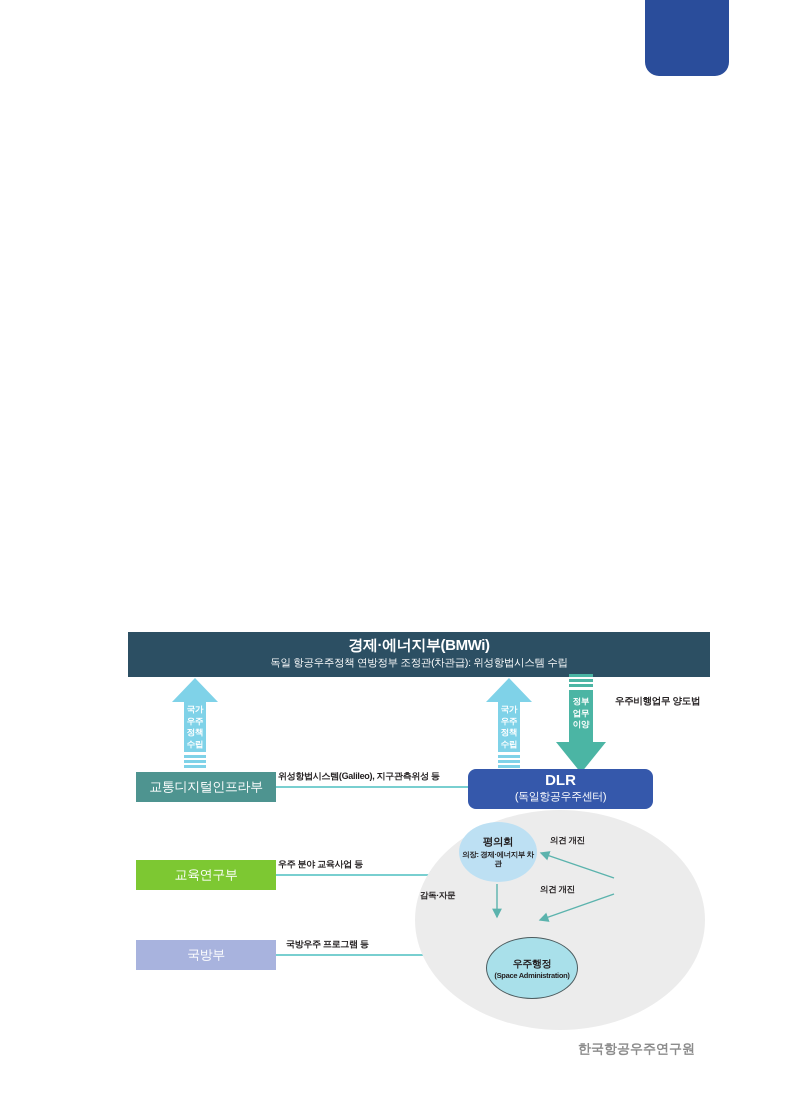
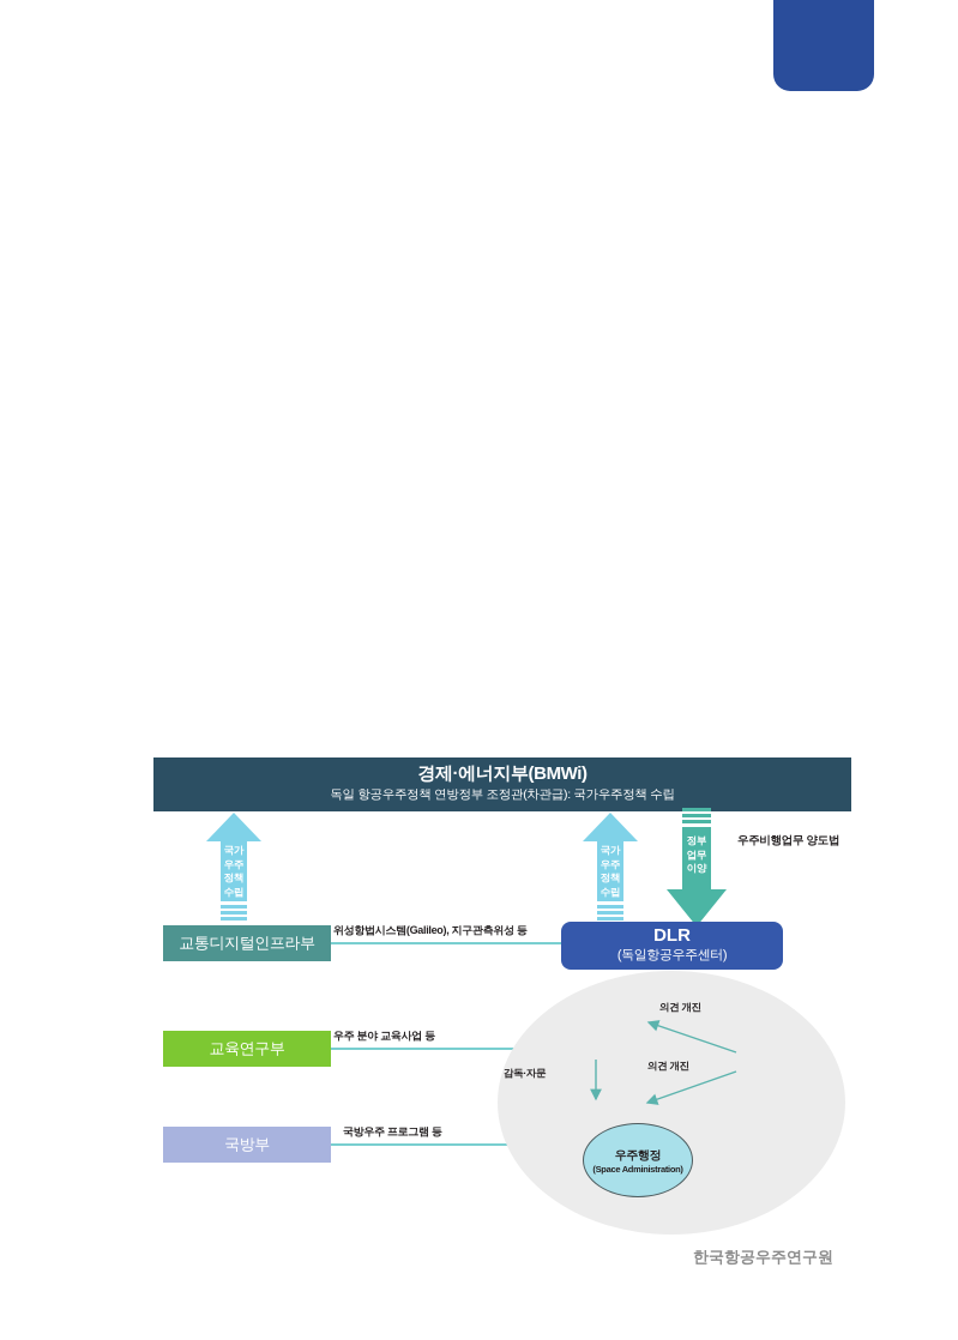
  경제·에너지부(BMWi)
- 독일 항공우주정책 연방정부 조정관(차관급): 위성항법시스템 수립
+ 독일 항공우주정책 연방정부 조정관(차관급): 국가우주정책 수립
  국가
  우주
  정책
  수립
  국가
  우주
  정책
  수립
  정부
  업무
  이양
  우주비행업무 양도법
  교통디지털인프라부
  교육연구부
  국방부
  위성항법시스템(Galileo), 지구관측위성 등
  우주 분야 교육사업 등
  국방우주 프로그램 등
  DLR
  (독일항공우주센터)
- 평의회
- 의장: 경제·에너지부 차관
  우주행정
  (Space Administration)
  감독·자문
  의견 개진
  의견 개진
  한국항공우주연구원
